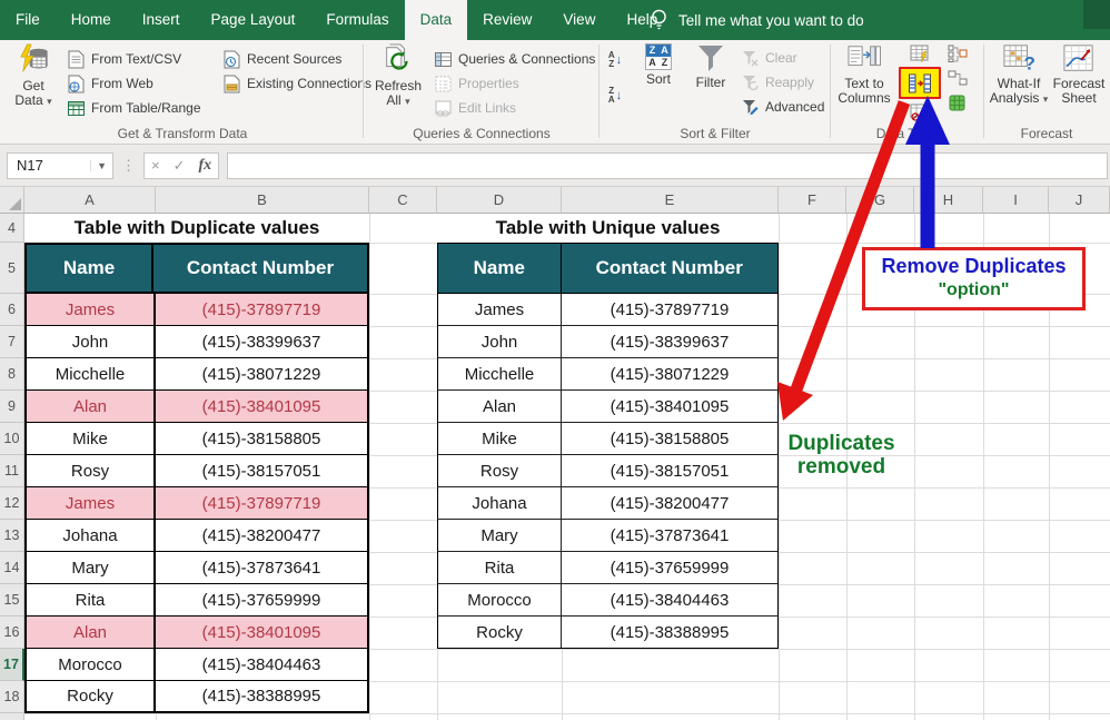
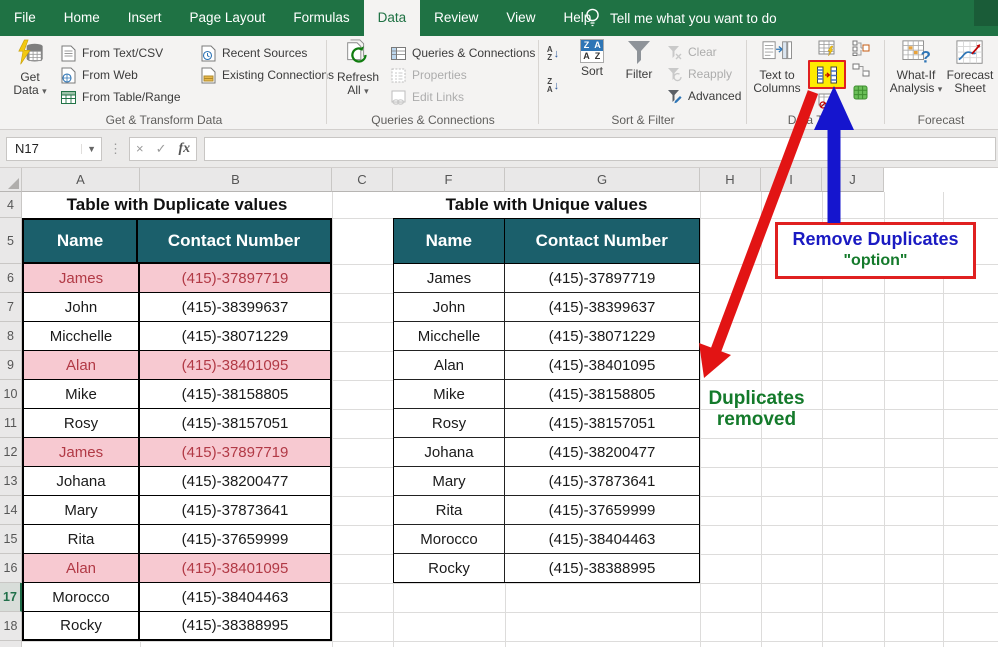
  File
  Home
  Insert
  Page Layout
  Formulas
  Data
  Review
  View
  Hel
  Tell me what you want to do
  Get Data ▾
  From Text/CSV
  From Web
  From Table/Range
  Recent Sources
  Existing Connections
  Get & Transform Data
  Refresh All ▾
  Queries & Connections
  Properties
  Edit Links
  Queries & Connections
  A
  Z
  ↓
  Z
  A
  ↓
  Z
  A
  A
  Z
  Sort
  Filter
  Clear
  Reapply
  Advanced
  Sort & Filter
  Text to Columns
  ?
  What-If Analysis ▾
  Forecast Sheet
  Forecast
  N17
  ▼
  ⋮
  ×
  ✓
  fx
  A
  B
  C
- D
- E
  F
  G
  H
  I
  J
  4
  5
  6
  7
  8
  9
  10
  11
  12
  13
  14
  15
  16
  17
  18
  Table with Duplicate values
  Name
  Contact Number
  James
  (415)-37897719
  John
  (415)-38399637
  Micchelle
  (415)-38071229
  Alan
  (415)-38401095
  Mike
  (415)-38158805
  Rosy
  (415)-38157051
  James
  (415)-37897719
  Johana
  (415)-38200477
  Mary
  (415)-37873641
  Rita
  (415)-37659999
  Alan
  (415)-38401095
  Morocco
  (415)-38404463
  Rocky
  (415)-38388995
  Table with Unique values
  Name
  Contact Number
  James
  (415)-37897719
  John
  (415)-38399637
  Micchelle
  (415)-38071229
  Alan
  (415)-38401095
  Mike
  (415)-38158805
  Rosy
  (415)-38157051
  Johana
  (415)-38200477
  Mary
  (415)-37873641
  Rita
  (415)-37659999
  Morocco
  (415)-38404463
  Rocky
  (415)-38388995
  Remove Duplicates
  "option"
  Duplicates
  removed
